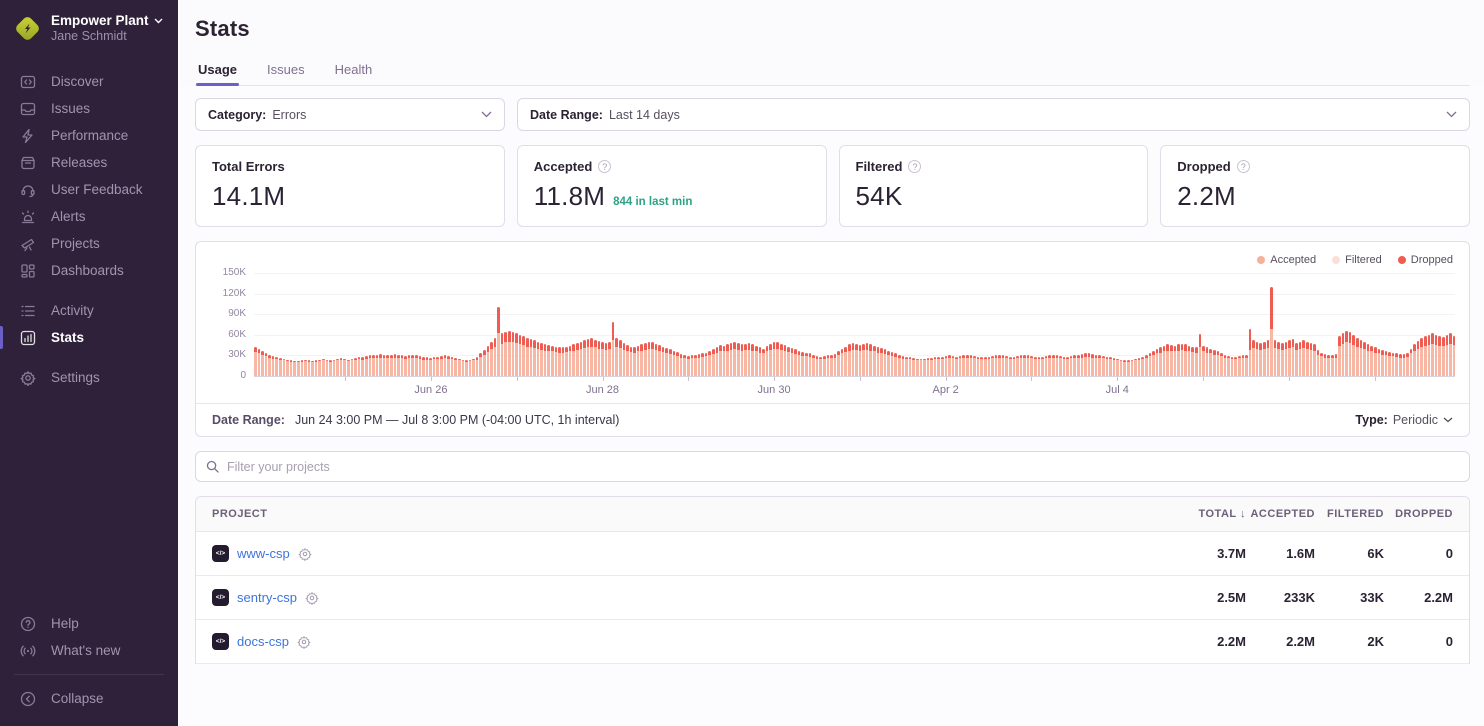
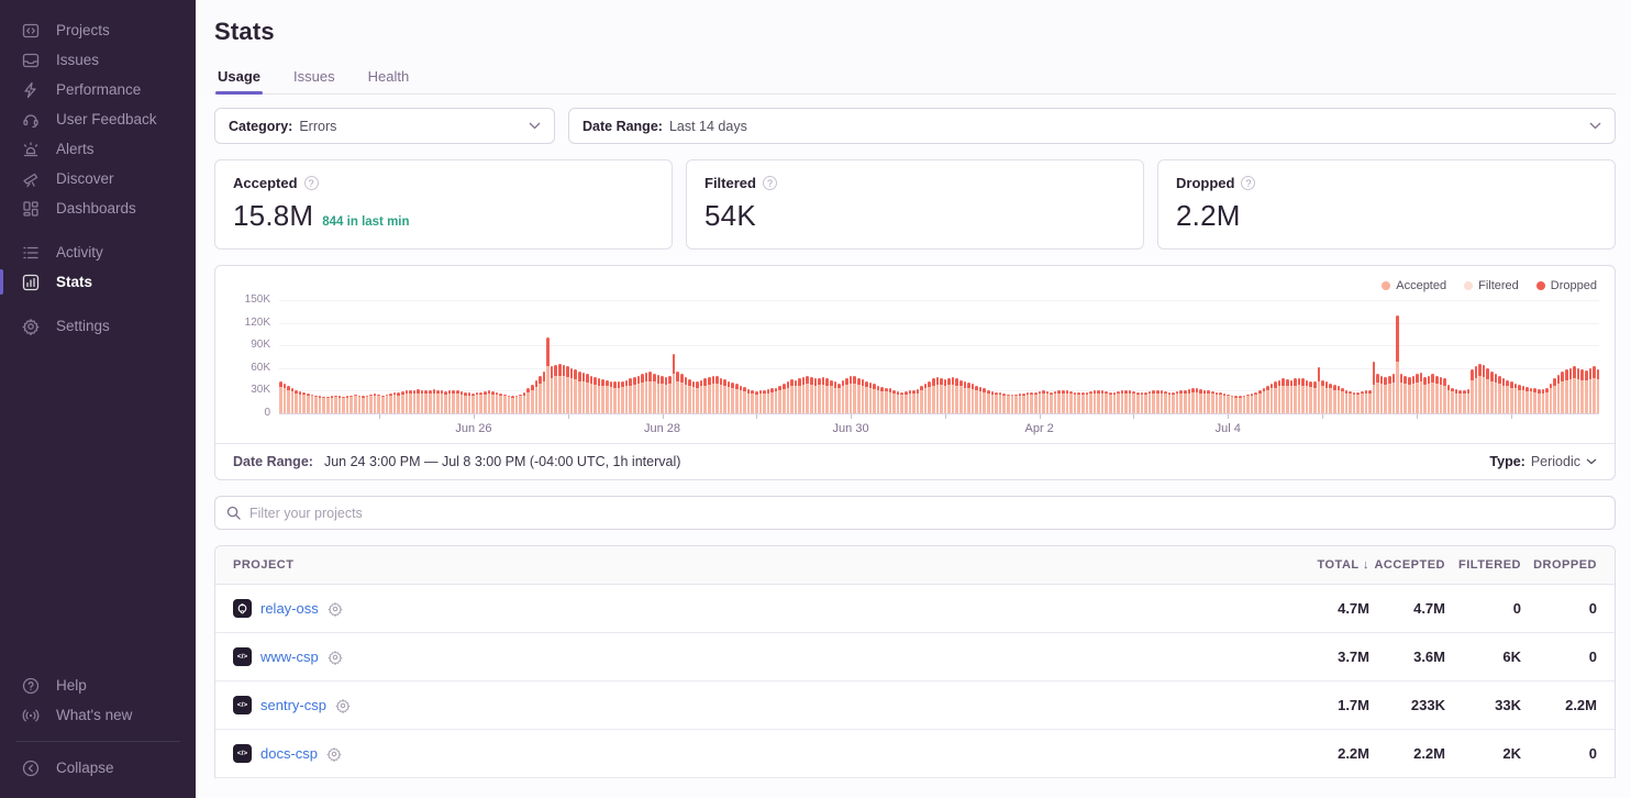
- Empower Plant
- Jane Schmidt
- Discover
+ Projects
  Issues
  Performance
- Releases
  User Feedback
  Alerts
- Projects
+ Discover
  Dashboards
  Activity
  Stats
  Settings
  Help
  What's new
  Collapse
  Stats
  Usage
  Issues
  Health
  Category:
  Errors
  Date Range:
  Last 14 days
- Total Errors
- 14.1M
  Accepted
  ?
- 11.8M
+ 15.8M
  844 in last min
  Filtered
  ?
  54K
  Dropped
  ?
  2.2M
  Accepted
  Filtered
  Dropped
  0
  30K
  60K
  90K
  120K
  150K
  Jun 26
  Jun 28
  Jun 30
  Apr 2
  Jul 4
  Date Range:
  Jun 24 3:00 PM — Jul 8 3:00 PM (-04:00 UTC, 1h interval)
  Type:
  Periodic
  Filter your projects
  PROJECT	TOTAL ↓	ACCEPTED	FILTERED	DROPPED
+ relay-oss	4.7M	4.7M	0	0
- www-csp	3.7M	1.6M	6K	0
+ www-csp	3.7M	3.6M	6K	0
- sentry-csp	2.5M	233K	33K	2.2M
+ sentry-csp	1.7M	233K	33K	2.2M
  docs-csp	2.2M	2.2M	2K	0
